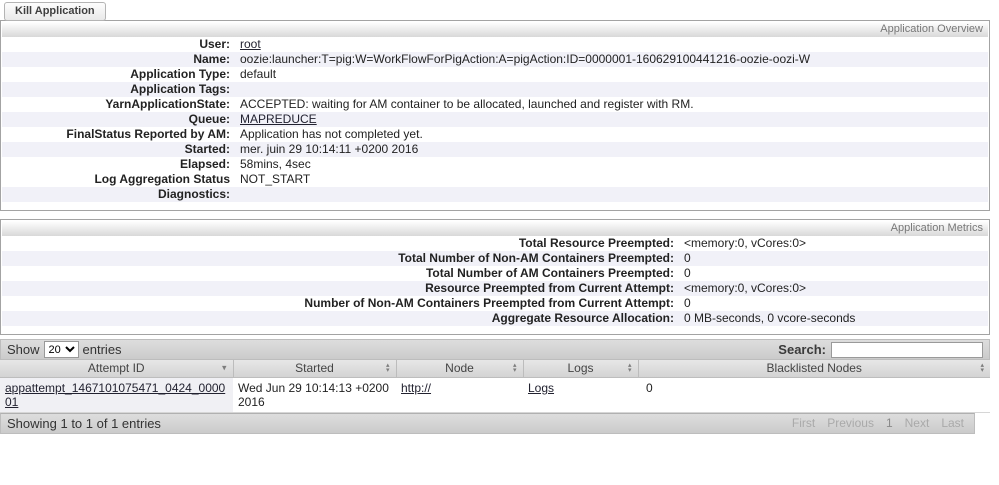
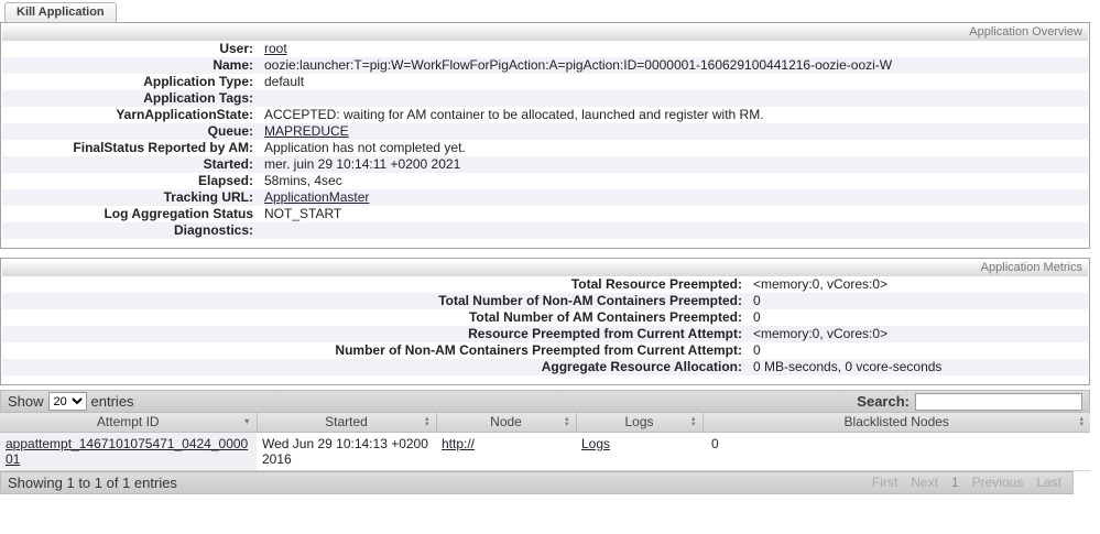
  Kill Application
  Application Overview
  User:
  root
  Name:
  oozie:launcher:T=pig:W=WorkFlowForPigAction:A=pigAction:ID=0000001-160629100441216-oozie-oozi-W
  Application Type:
  default
  Application Tags:
  YarnApplicationState:
  ACCEPTED: waiting for AM container to be allocated, launched and register with RM.
  Queue:
  MAPREDUCE
  FinalStatus Reported by AM:
  Application has not completed yet.
  Started:
- mer. juin 29 10:14:11 +0200 2016
+ mer. juin 29 10:14:11 +0200 2021
  Elapsed:
  58mins, 4sec
+ Tracking URL:
+ ApplicationMaster
  Log Aggregation Status
  NOT_START
  Diagnostics:
  Application Metrics
  Total Resource Preempted:
  <memory:0, vCores:0>
  Total Number of Non-AM Containers Preempted:
  0
  Total Number of AM Containers Preempted:
  0
  Resource Preempted from Current Attempt:
  <memory:0, vCores:0>
  Number of Non-AM Containers Preempted from Current Attempt:
  0
  Aggregate Resource Allocation:
  0 MB-seconds, 0 vcore-seconds
  Show
  20
  entries
  Search:
  Attempt ID	Started	Node	Logs	Blacklisted Nodes
  appattempt_1467101075471_0424_000001	Wed Jun 29 10:14:13 +0200 2016	http://	Logs	0
  Showing 1 to 1 of 1 entries
  First
- Previous
+ Next
  1
- Next
+ Previous
  Last
